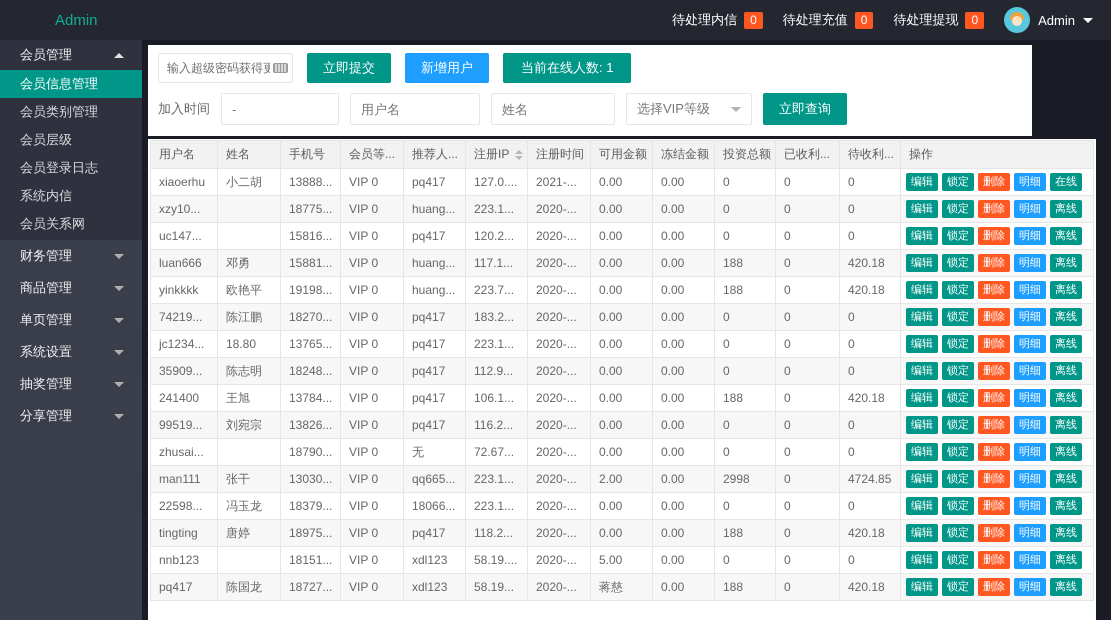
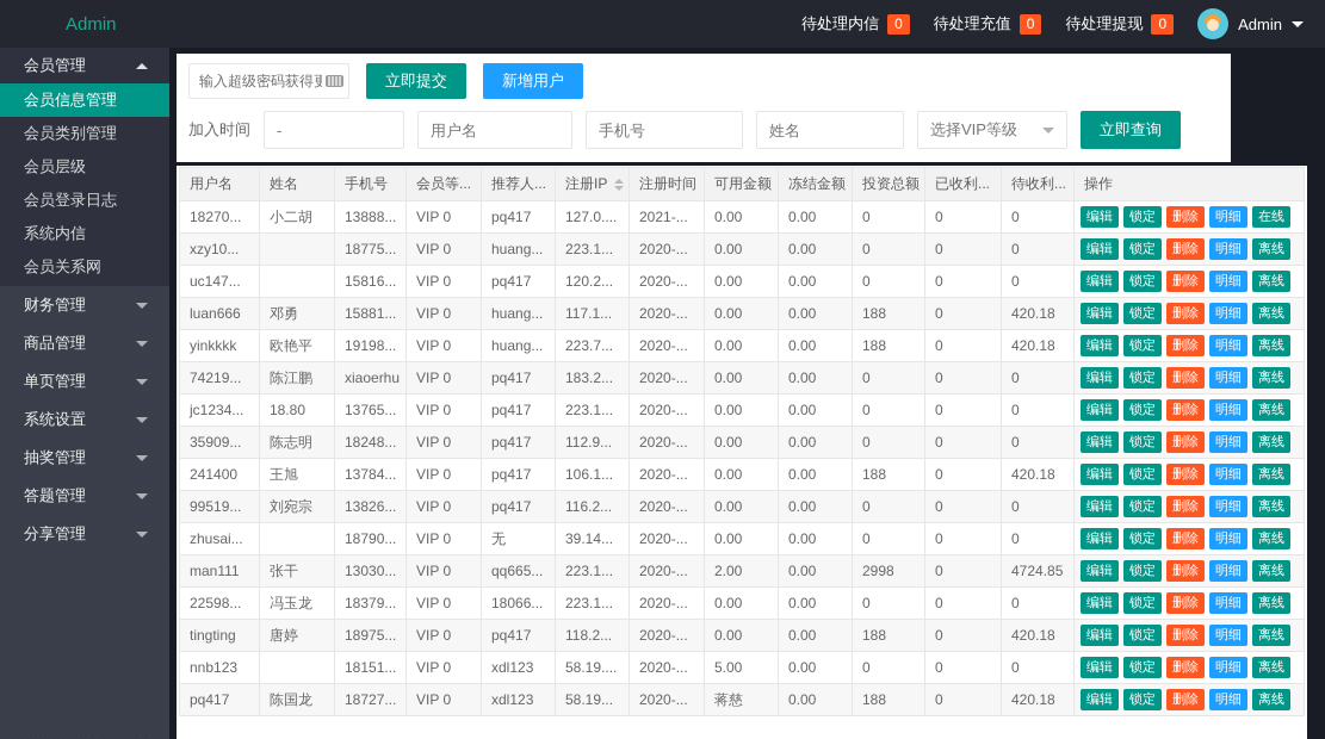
  Admin
  待处理内信
  0
  待处理充值
  0
  待处理提现
  0
  Admin
  会员管理
  会员信息管理
  会员类别管理
  会员层级
  会员登录日志
  系统内信
  会员关系网
  财务管理
  商品管理
  单页管理
  系统设置
  抽奖管理
+ 答题管理
  分享管理
  输入超级密码获得更
  立即提交
  新增用户
- 当前在线人数: 1
  加入时间
  -
  用户名
+ 手机号
  姓名
  选择VIP等级
  立即查询
  用户名	姓名	手机号	会员等...	推荐人...	注册IP	注册时间	可用金额	冻结金额	投资总额	已收利...	待收利...	操作
- xiaoerhu	小二胡	13888...	VIP 0	pq417	127.0....	2021-...	0.00	0.00	0	0	0	编辑 锁定 删除 明细 在线
+ 18270...	小二胡	13888...	VIP 0	pq417	127.0....	2021-...	0.00	0.00	0	0	0	编辑 锁定 删除 明细 在线
  xzy10...		18775...	VIP 0	huang...	223.1...	2020-...	0.00	0.00	0	0	0	编辑 锁定 删除 明细 离线
  uc147...		15816...	VIP 0	pq417	120.2...	2020-...	0.00	0.00	0	0	0	编辑 锁定 删除 明细 离线
  luan666	邓勇	15881...	VIP 0	huang...	117.1...	2020-...	0.00	0.00	188	0	420.18	编辑 锁定 删除 明细 离线
  yinkkkk	欧艳平	19198...	VIP 0	huang...	223.7...	2020-...	0.00	0.00	188	0	420.18	编辑 锁定 删除 明细 离线
- 74219...	陈江鹏	18270...	VIP 0	pq417	183.2...	2020-...	0.00	0.00	0	0	0	编辑 锁定 删除 明细 离线
+ 74219...	陈江鹏	xiaoerhu	VIP 0	pq417	183.2...	2020-...	0.00	0.00	0	0	0	编辑 锁定 删除 明细 离线
  jc1234...	18.80	13765...	VIP 0	pq417	223.1...	2020-...	0.00	0.00	0	0	0	编辑 锁定 删除 明细 离线
  35909...	陈志明	18248...	VIP 0	pq417	112.9...	2020-...	0.00	0.00	0	0	0	编辑 锁定 删除 明细 离线
  241400	王旭	13784...	VIP 0	pq417	106.1...	2020-...	0.00	0.00	188	0	420.18	编辑 锁定 删除 明细 离线
  99519...	刘宛宗	13826...	VIP 0	pq417	116.2...	2020-...	0.00	0.00	0	0	0	编辑 锁定 删除 明细 离线
- zhusai...		18790...	VIP 0	无	72.67...	2020-...	0.00	0.00	0	0	0	编辑 锁定 删除 明细 离线
+ zhusai...		18790...	VIP 0	无	39.14...	2020-...	0.00	0.00	0	0	0	编辑 锁定 删除 明细 离线
  man111	张干	13030...	VIP 0	qq665...	223.1...	2020-...	2.00	0.00	2998	0	4724.85	编辑 锁定 删除 明细 离线
  22598...	冯玉龙	18379...	VIP 0	18066...	223.1...	2020-...	0.00	0.00	0	0	0	编辑 锁定 删除 明细 离线
  tingting	唐婷	18975...	VIP 0	pq417	118.2...	2020-...	0.00	0.00	188	0	420.18	编辑 锁定 删除 明细 离线
  nnb123		18151...	VIP 0	xdl123	58.19....	2020-...	5.00	0.00	0	0	0	编辑 锁定 删除 明细 离线
  pq417	陈国龙	18727...	VIP 0	xdl123	58.19...	2020-...	蒋慈	0.00	188	0	420.18	编辑 锁定 删除 明细 离线
